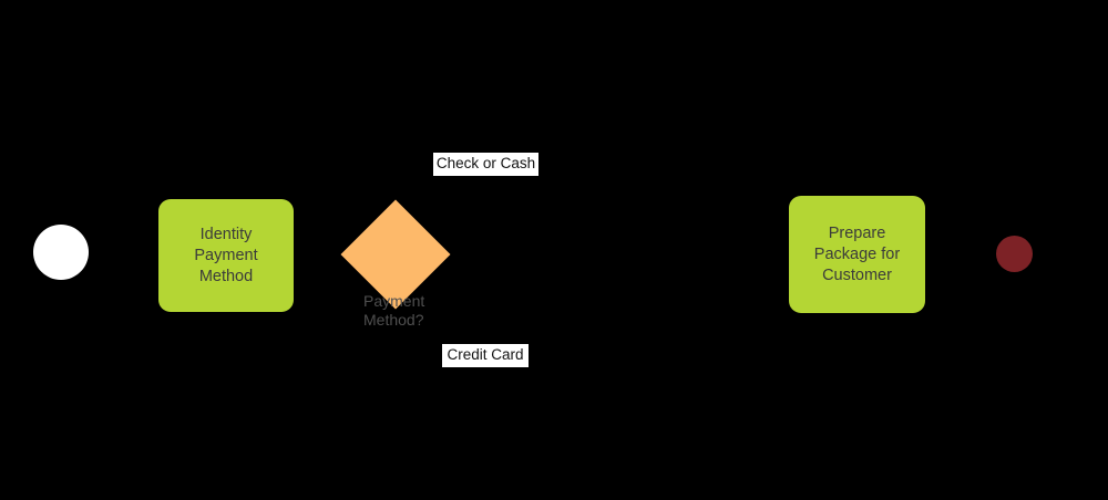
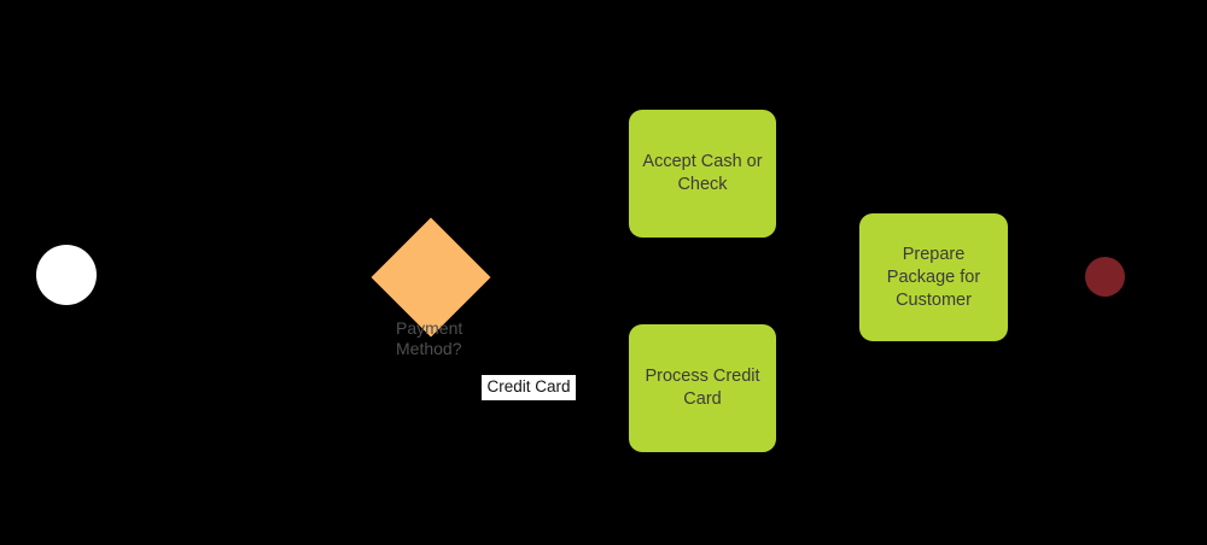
- Identity Payment Method
  Payment Method?
- Check or Cash
  Credit Card
+ Accept Cash or Check
+ Process Credit Card
  Prepare Package for Customer
